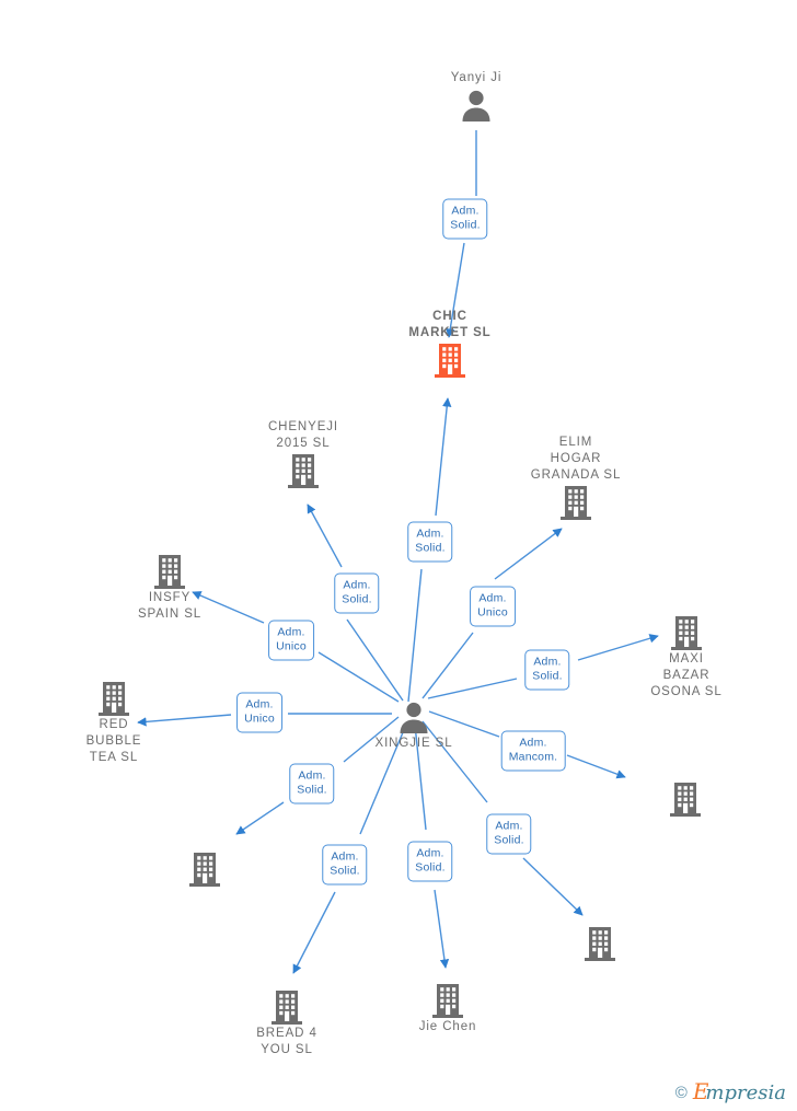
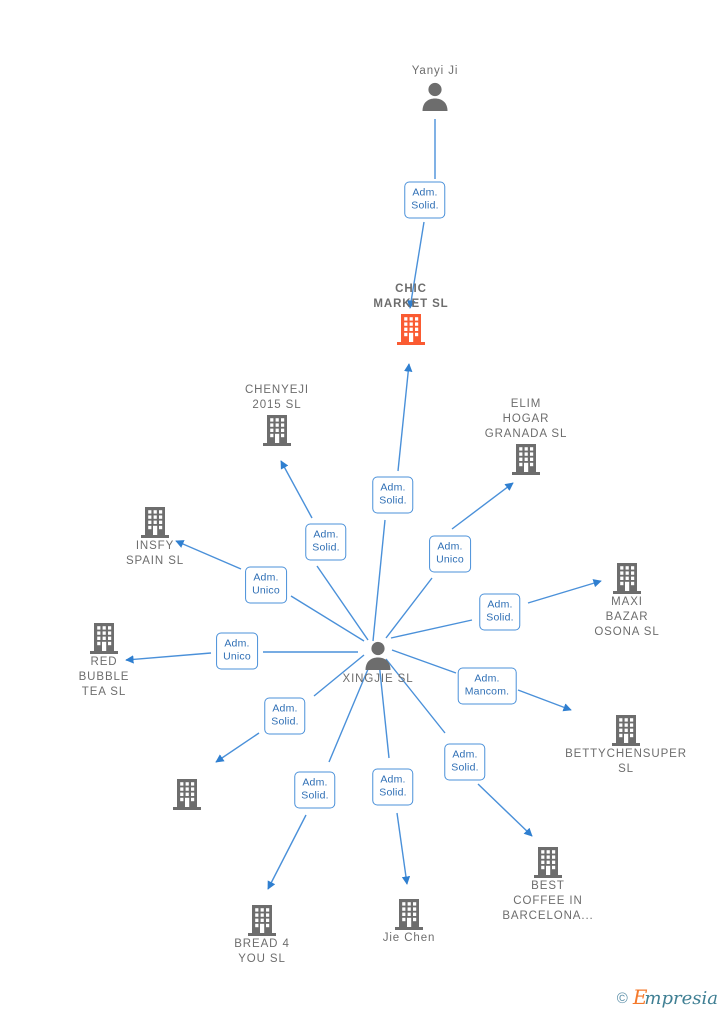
  Yanyi Ji
  CHIC
  MARKET SL
  CHENYEJI
  2015 SL
  ELIM
  HOGAR
  GRANADA SL
  INSFY
  SPAIN SL
  MAXI
  BAZAR
  OSONA SL
  RED
  BUBBLE
  TEA SL
  XINGJIE SL
+ BETTYCHENSUPER
+ SL
+ BEST
+ COFFEE IN
+ BARCELONA...
  BREAD 4
  YOU SL
  Jie Chen
  Adm.
  Solid.
  Adm.
  Solid.
  Adm.
  Solid.
  Adm.
  Unico
  Adm.
  Unico
  Adm.
  Solid.
  Adm.
  Unico
  Adm.
  Mancom.
  Adm.
  Solid.
  Adm.
  Solid.
  Adm.
  Solid.
  Adm.
  Solid.
  ©
  Empresia
